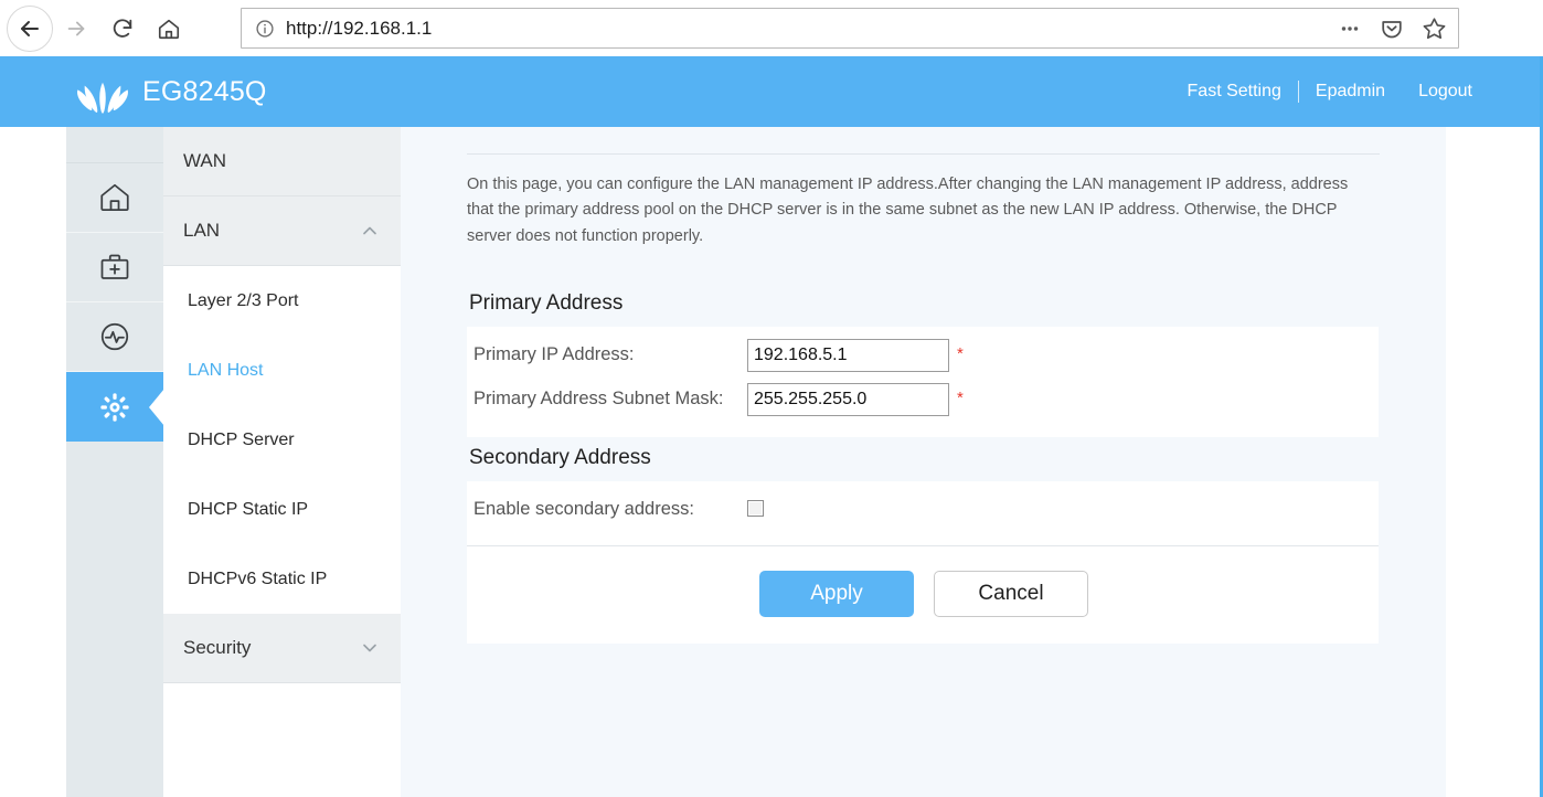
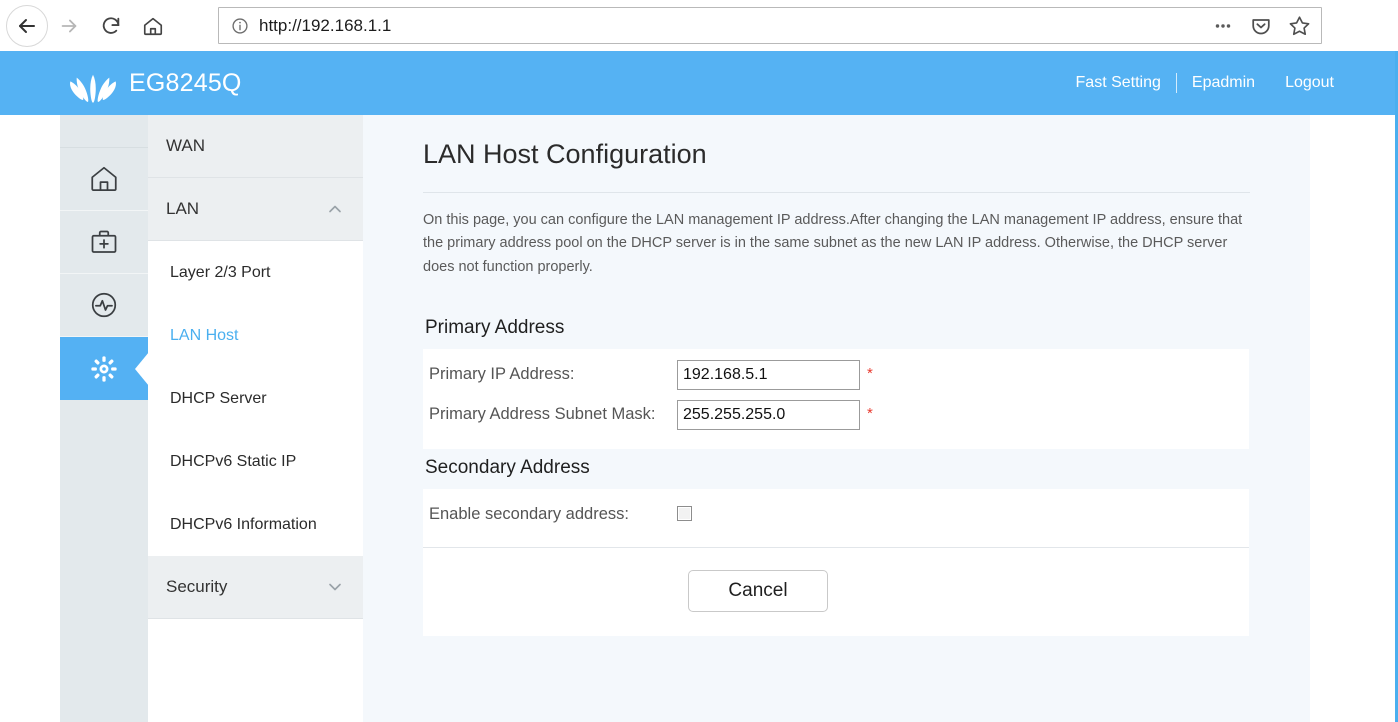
  http://192.168.1.1
  EG8245Q
  Fast Setting
  Epadmin
  Logout
  WAN
  LAN
  Layer 2/3 Port
  LAN Host
  DHCP Server
- DHCP Static IP
  DHCPv6 Static IP
+ DHCPv6 Information
  Security
+ LAN Host Configuration
- On this page, you can configure the LAN management IP address.After changing the LAN management IP address, address that the primary address pool on the DHCP server is in the same subnet as the new LAN IP address. Otherwise, the DHCP server does not function properly.
+ On this page, you can configure the LAN management IP address.After changing the LAN management IP address, ensure that the primary address pool on the DHCP server is in the same subnet as the new LAN IP address. Otherwise, the DHCP server does not function properly.
  Primary Address
  Primary IP Address:
  192.168.5.1
  *
  Primary Address Subnet Mask:
  255.255.255.0
  *
  Secondary Address
  Enable secondary address:
- Apply
  Cancel
